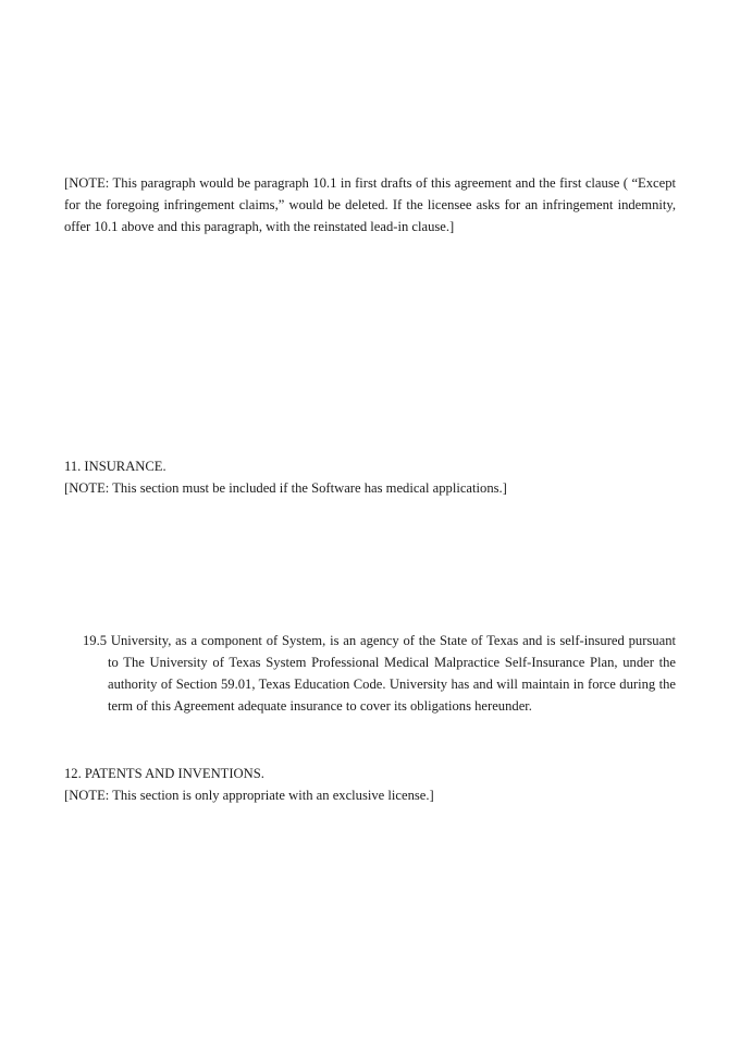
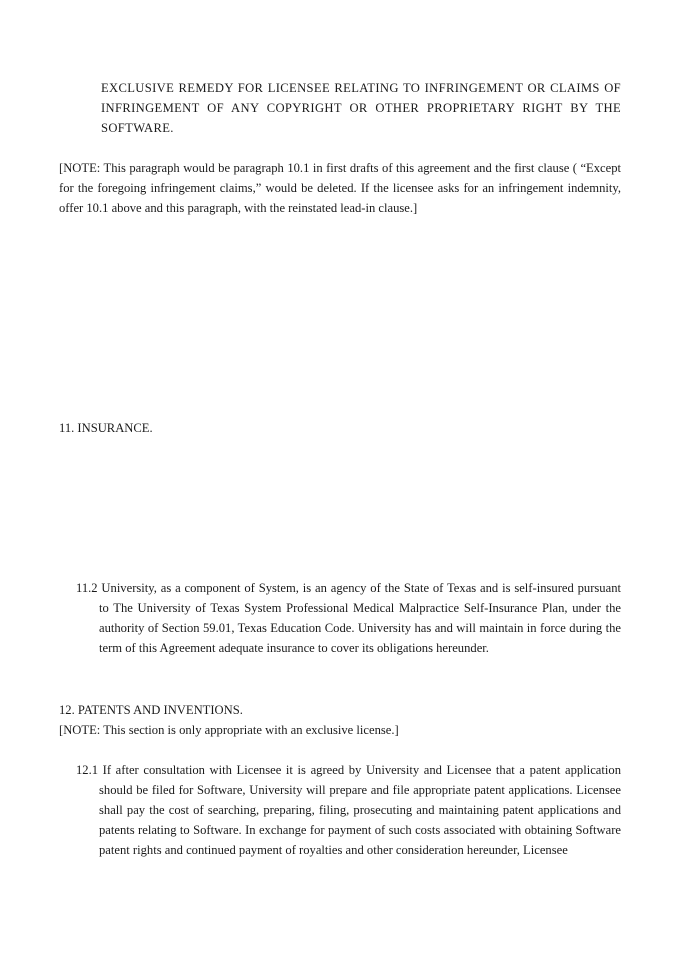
+ EXCLUSIVE REMEDY FOR LICENSEE RELATING TO INFRINGEMENT OR CLAIMS OF INFRINGEMENT OF ANY COPYRIGHT OR OTHER PROPRIETARY RIGHT BY THE SOFTWARE.
  [NOTE: This paragraph would be paragraph 10.1 in first drafts of this agreement and the first clause ( “Except for the foregoing infringement claims,” would be deleted. If the licensee asks for an infringement indemnity, offer 10.1 above and this paragraph, with the reinstated lead-in clause.]
  11. INSURANCE.
- [NOTE: This section must be included if the Software has medical applications.]
- 19.5 University, as a component of System, is an agency of the State of Texas and is self-insured pursuant to The University of Texas System Professional Medical Malpractice Self-Insurance Plan, under the authority of Section 59.01, Texas Education Code. University has and will maintain in force during the term of this Agreement adequate insurance to cover its obligations hereunder.
+ 11.2 University, as a component of System, is an agency of the State of Texas and is self-insured pursuant to The University of Texas System Professional Medical Malpractice Self-Insurance Plan, under the authority of Section 59.01, Texas Education Code. University has and will maintain in force during the term of this Agreement adequate insurance to cover its obligations hereunder.
  12. PATENTS AND INVENTIONS.
  [NOTE: This section is only appropriate with an exclusive license.]
+ 12.1 If after consultation with Licensee it is agreed by University and Licensee that a patent application should be filed for Software, University will prepare and file appropriate patent applications. Licensee shall pay the cost of searching, preparing, filing, prosecuting and maintaining patent applications and patents relating to Software. In exchange for payment of such costs associated with obtaining Software patent rights and continued payment of royalties and other consideration hereunder, Licensee
